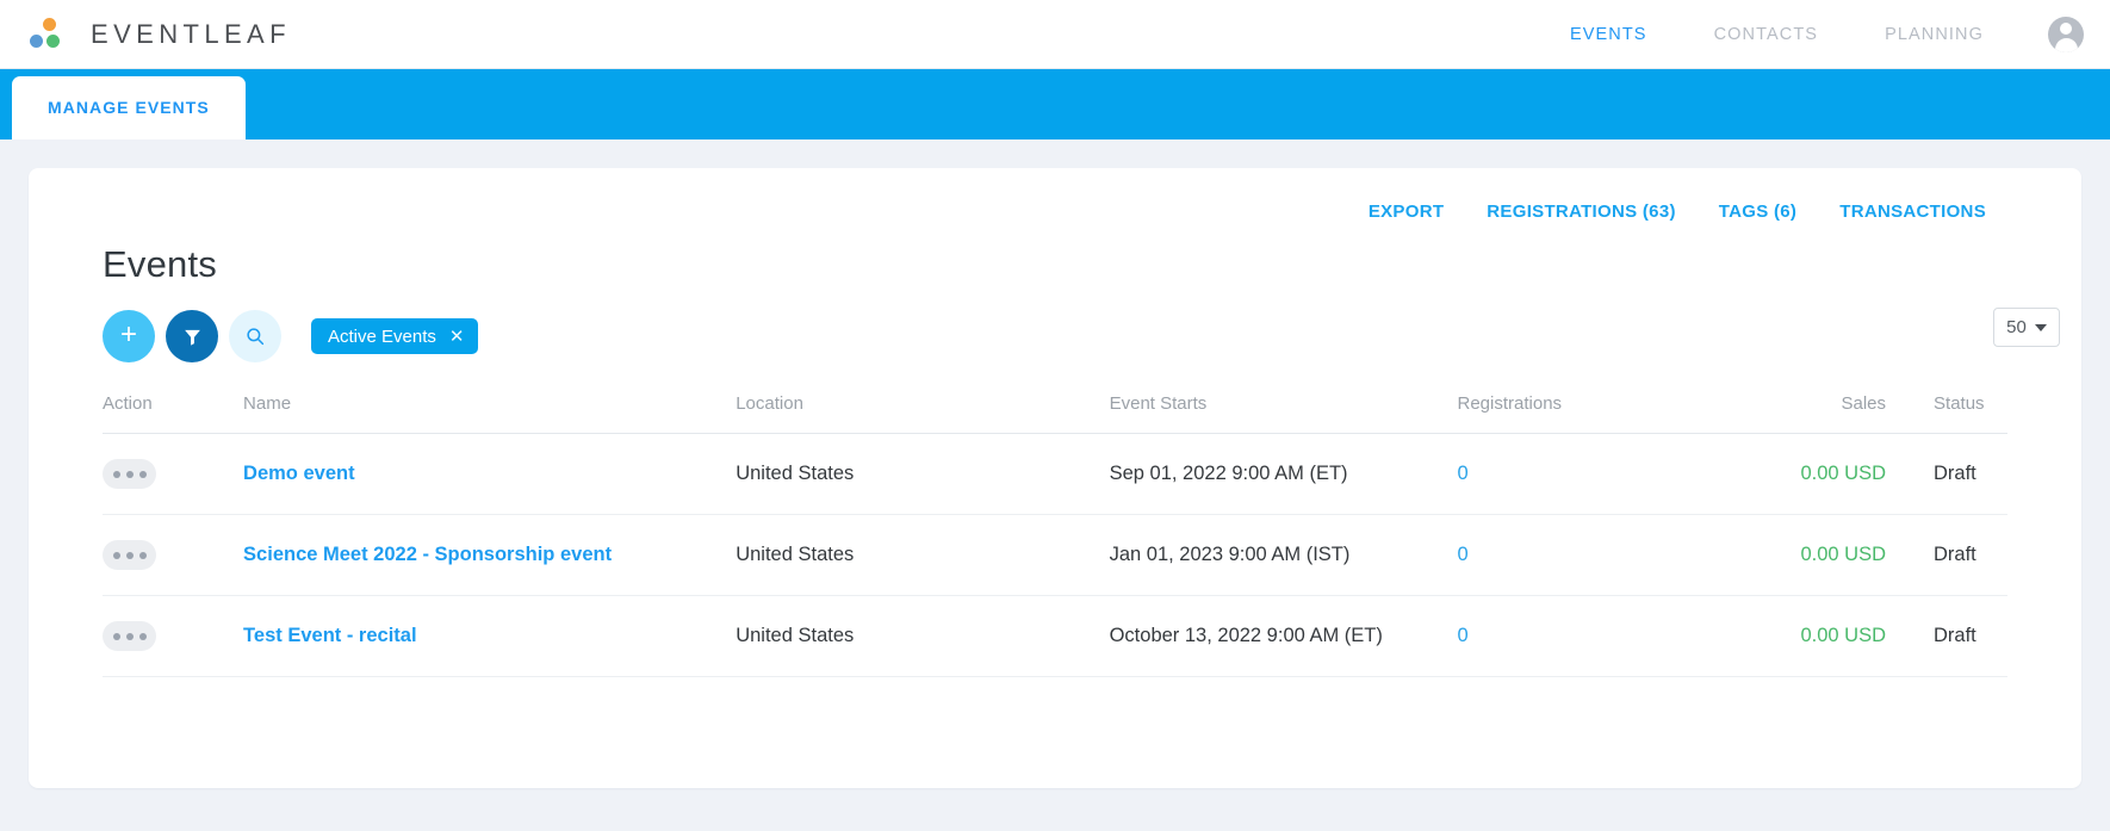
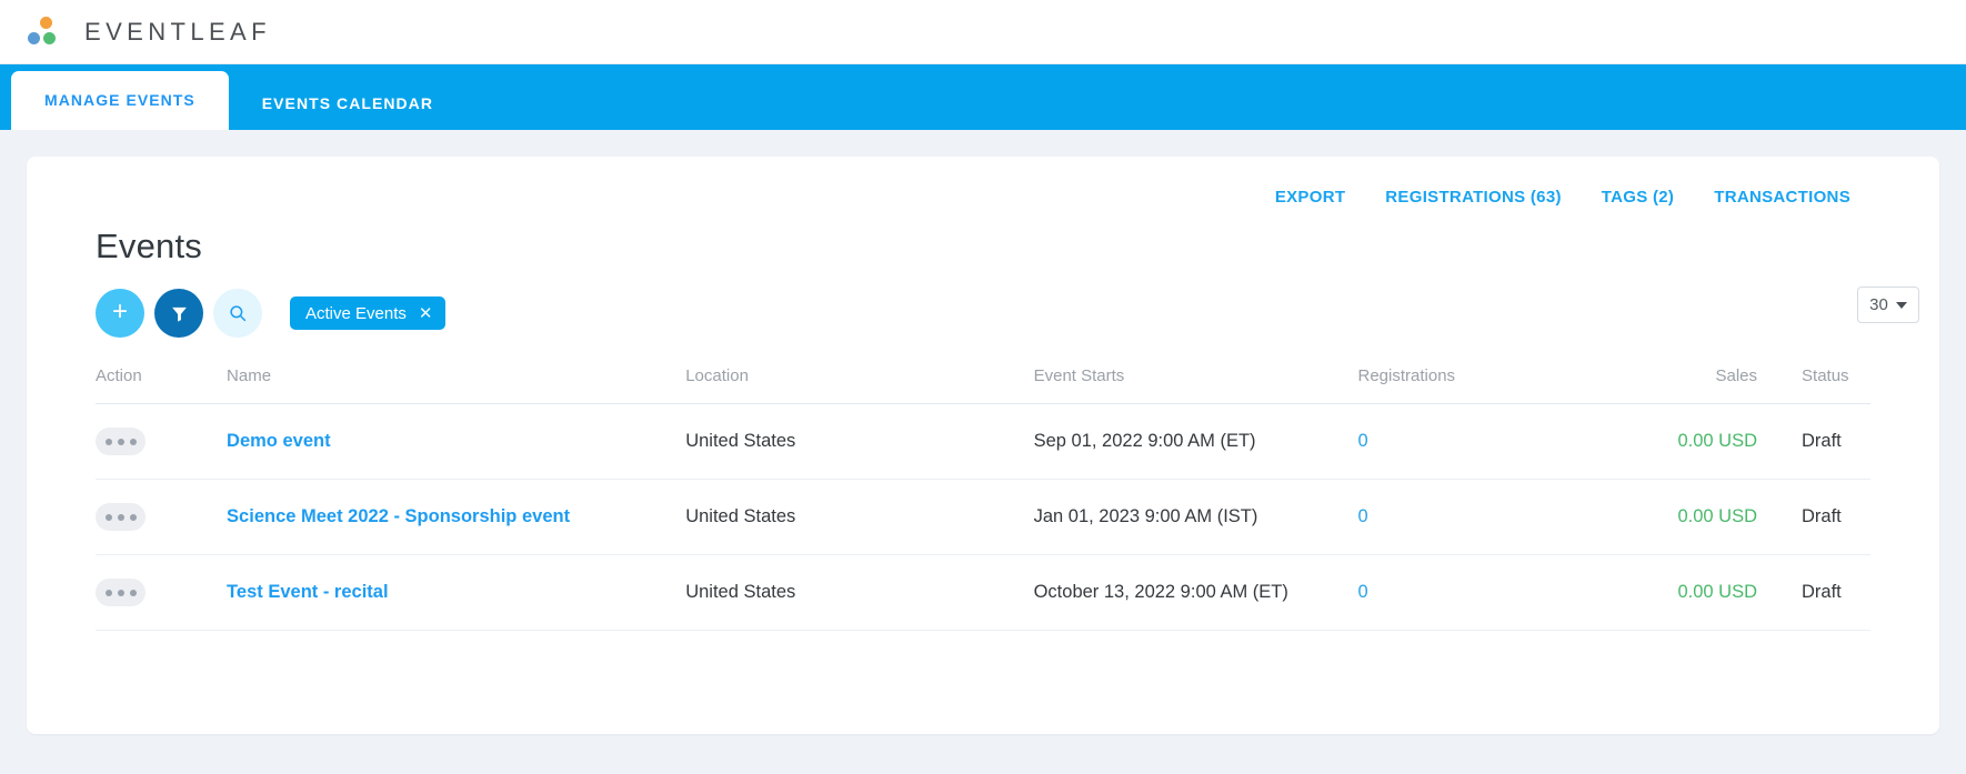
  EVENTLEAF
- EVENTS
- CONTACTS
- PLANNING
  MANAGE EVENTS
+ EVENTS CALENDAR
  EXPORT
  REGISTRATIONS (63)
- TAGS (6)
+ TAGS (2)
  TRANSACTIONS
  Events
  +
  Active Events
  ✕
- 50
+ 30
  Action	Name	Location	Event Starts	Registrations	Sales	Status
  	Demo event	United States	Sep 01, 2022 9:00 AM (ET)	0	0.00 USD	Draft
  	Science Meet 2022 - Sponsorship event	United States	Jan 01, 2023 9:00 AM (IST)	0	0.00 USD	Draft
  	Test Event - recital	United States	October 13, 2022 9:00 AM (ET)	0	0.00 USD	Draft
